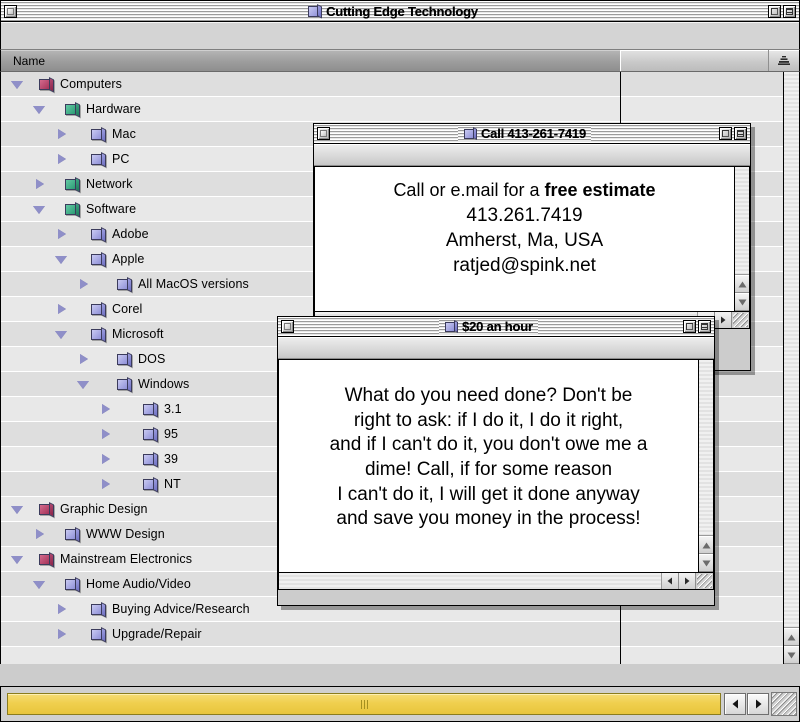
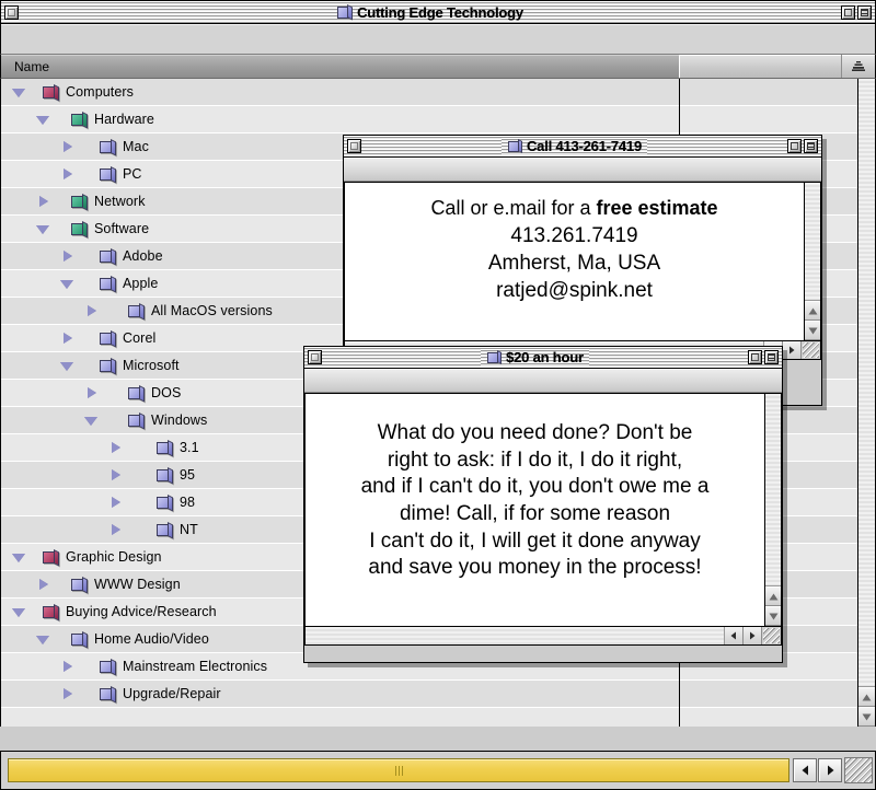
  Cutting Edge Technology
  Name
  Computers
  Hardware
  Mac
  PC
  Network
  Software
  Adobe
  Apple
  All MacOS versions
  Corel
  Microsoft
  DOS
  Windows
  3.1
  95
- 39
+ 98
  NT
  Graphic Design
  WWW Design
- Mainstream Electronics
+ Buying Advice/Research
  Home Audio/Video
- Buying Advice/Research
+ Mainstream Electronics
  Upgrade/Repair
  Call 413-261-7419
  Call or e.mail for a free estimate
  413.261.7419
  Amherst, Ma, USA
  ratjed@spink.net
  $20 an hour
  What do you need done? Don't be
  right to ask: if I do it, I do it right,
  and if I can't do it, you don't owe me a
  dime! Call, if for some reason
  I can't do it, I will get it done anyway
  and save you money in the process!
